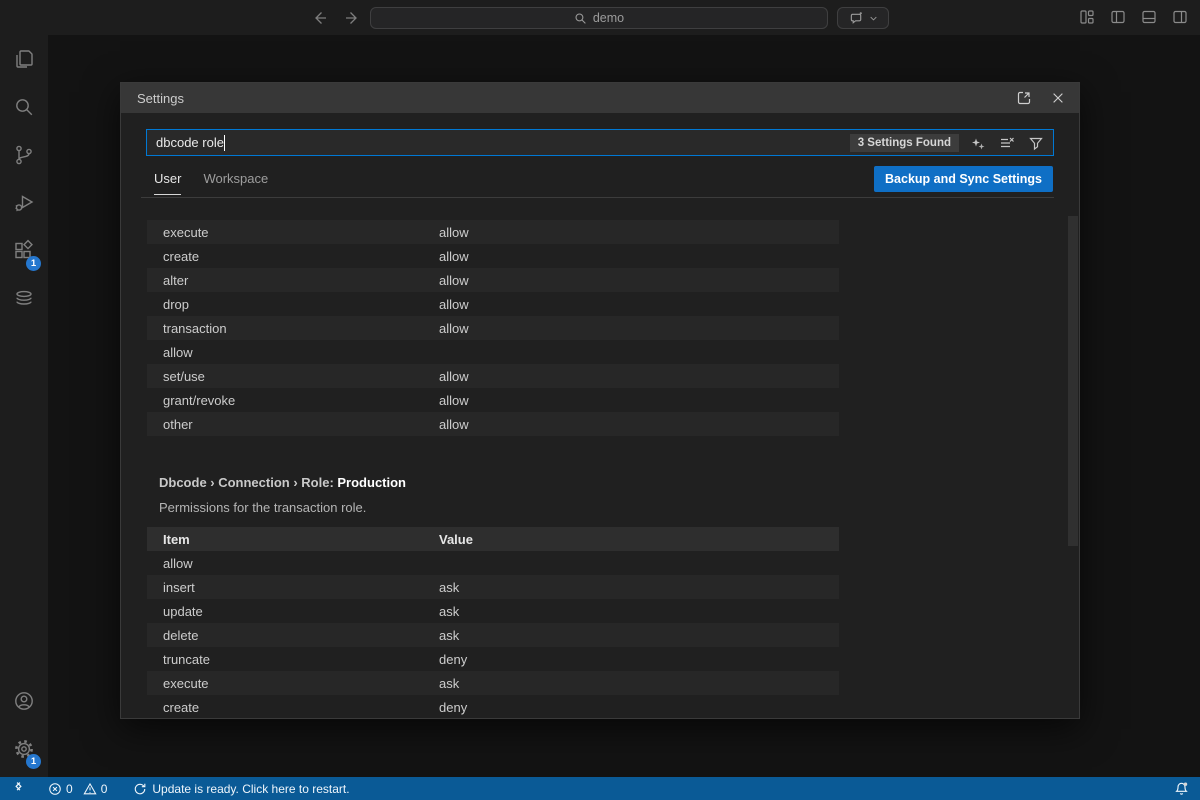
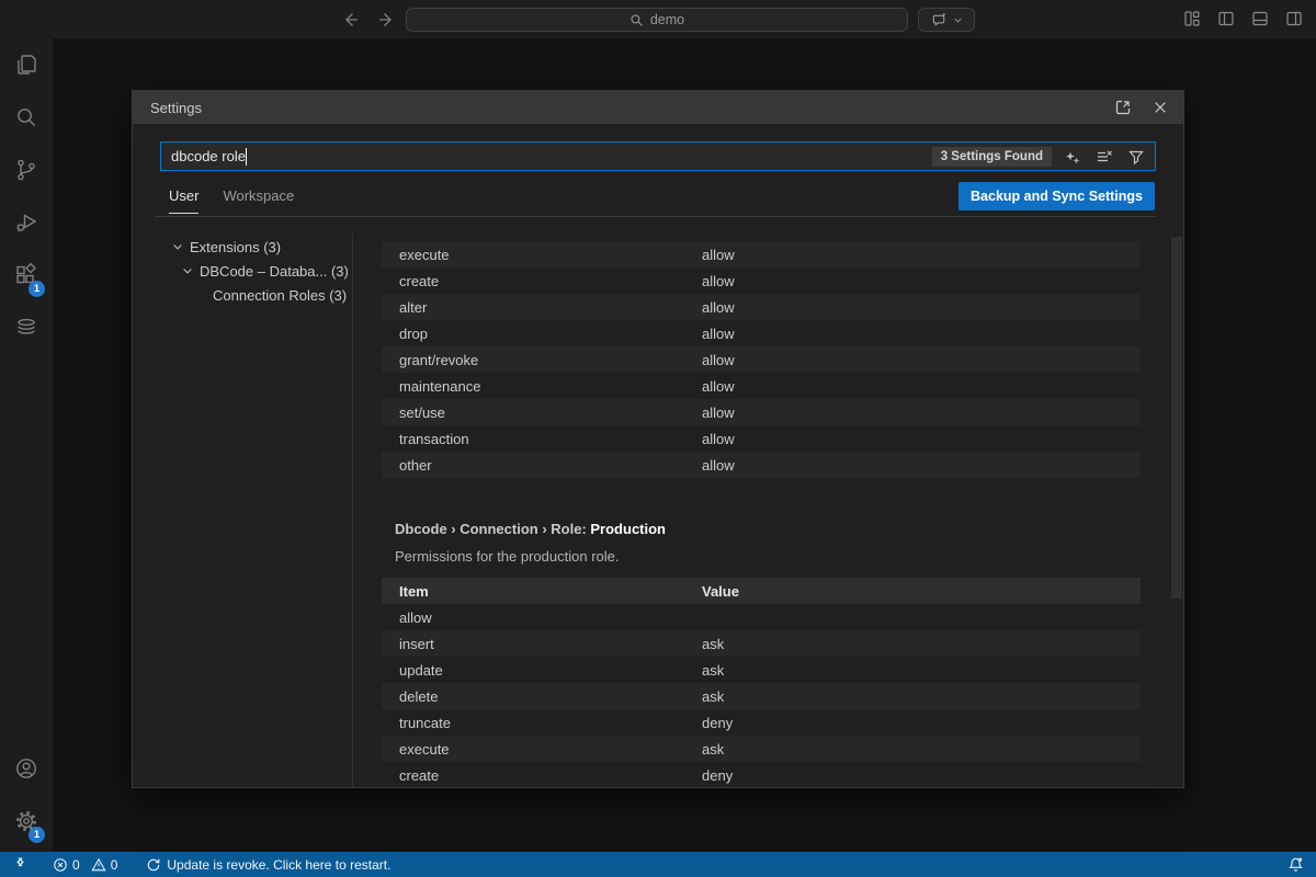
  demo
  1
  1
  Settings
  dbcode role
  3 Settings Found
  User
  Workspace
  Backup and Sync Settings
+ Extensions (3)
+ DBCode – Databa... (3)
+ Connection Roles (3)
  execute
  allow
  create
  allow
  alter
  allow
  drop
  allow
- transaction
+ grant/revoke
  allow
+ maintenance
  allow
  set/use
  allow
- grant/revoke
+ transaction
  allow
  other
  allow
  Dbcode › Connection › Role: Production
- Permissions for the transaction role.
+ Permissions for the production role.
  Item
  Value
  allow
  insert
  ask
  update
  ask
  delete
  ask
  truncate
  deny
  execute
  ask
  create
  deny
  0
  0
- Update is ready. Click here to restart.
+ Update is revoke. Click here to restart.
